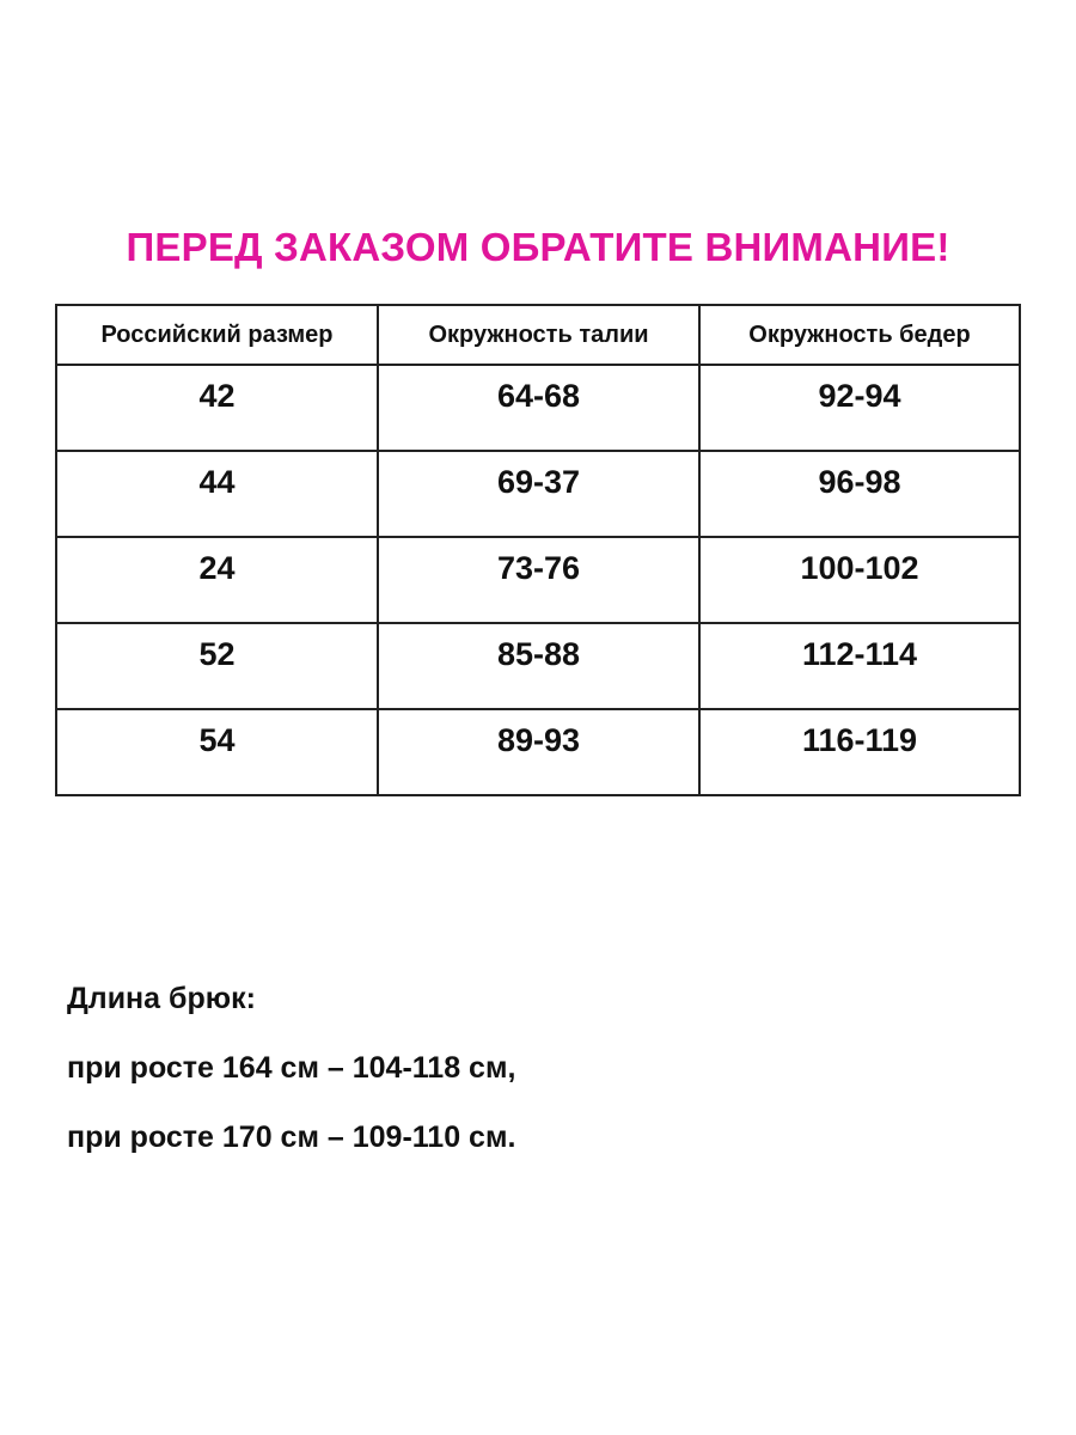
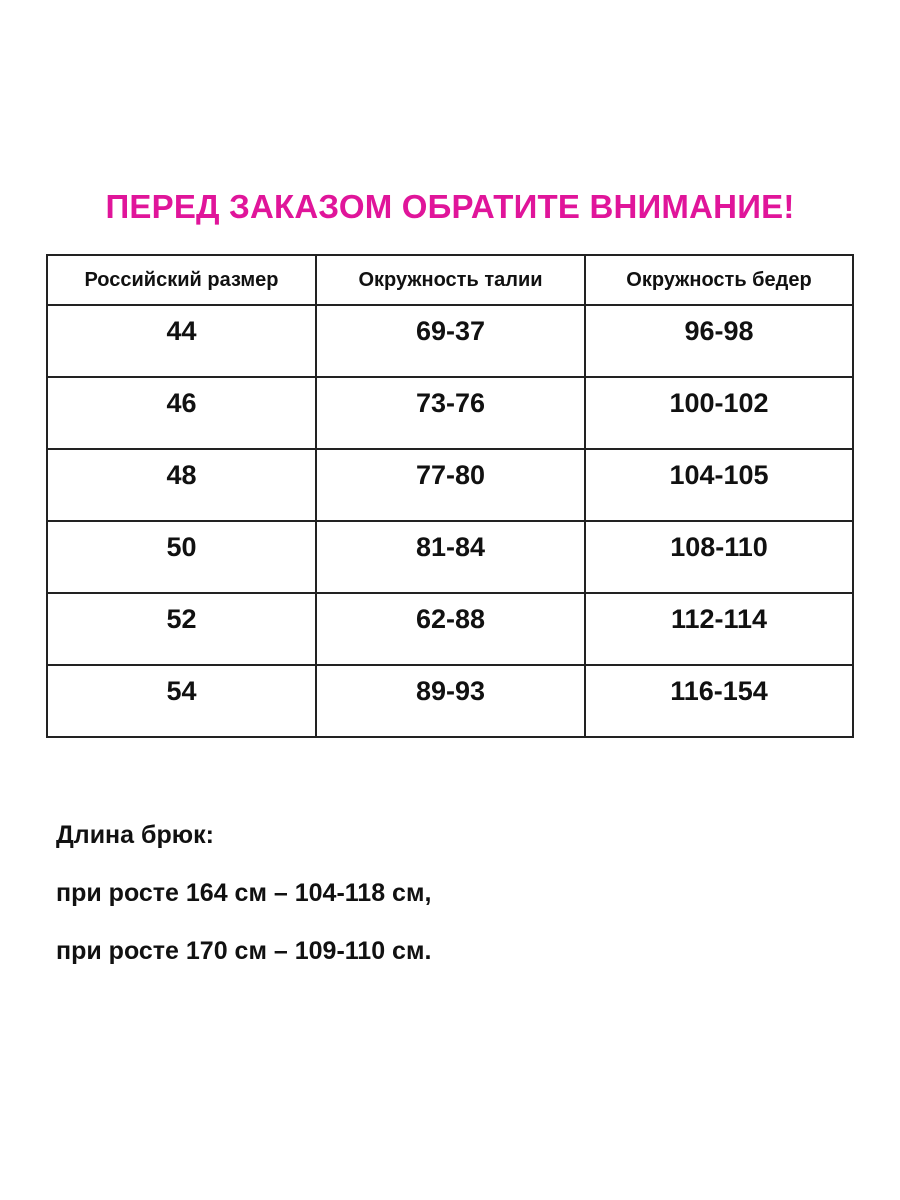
  ПЕРЕД ЗАКАЗОМ ОБРАТИТЕ ВНИМАНИЕ!
  Российский размер	Окружность талии	Окружность бедер
- 42	64-68	92-94
  44	69-37	96-98
- 24	73-76	100-102
+ 46	73-76	100-102
+ 48	77-80	104-105
+ 50	81-84	108-110
- 52	85-88	112-114
+ 52	62-88	112-114
- 54	89-93	116-119
+ 54	89-93	116-154
  Длина брюк:
  при росте 164 см – 104-118 см,
  при росте 170 см – 109-110 см.
